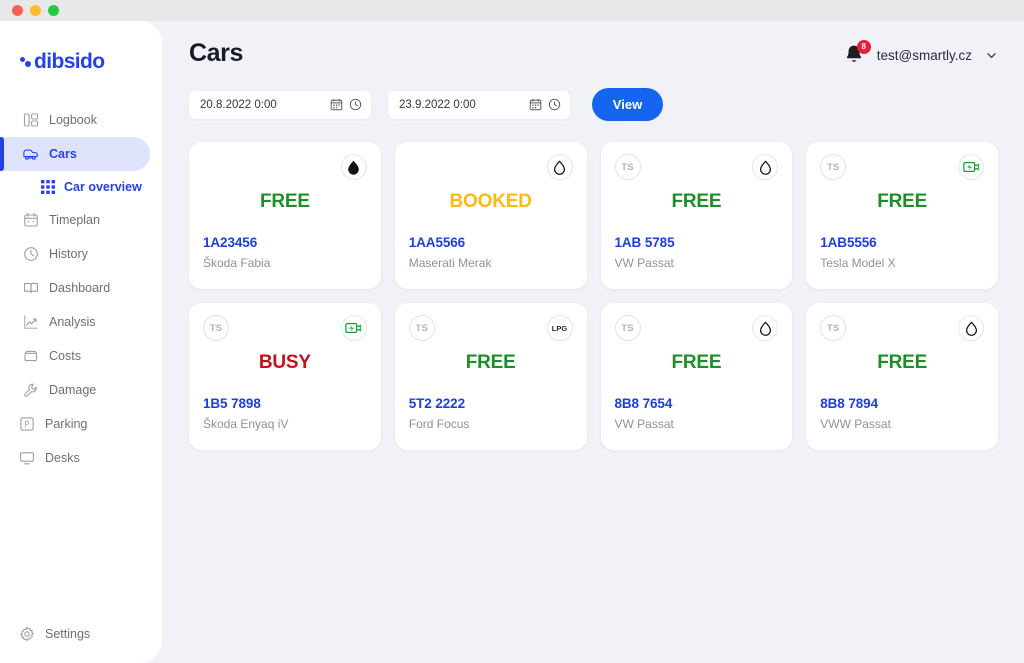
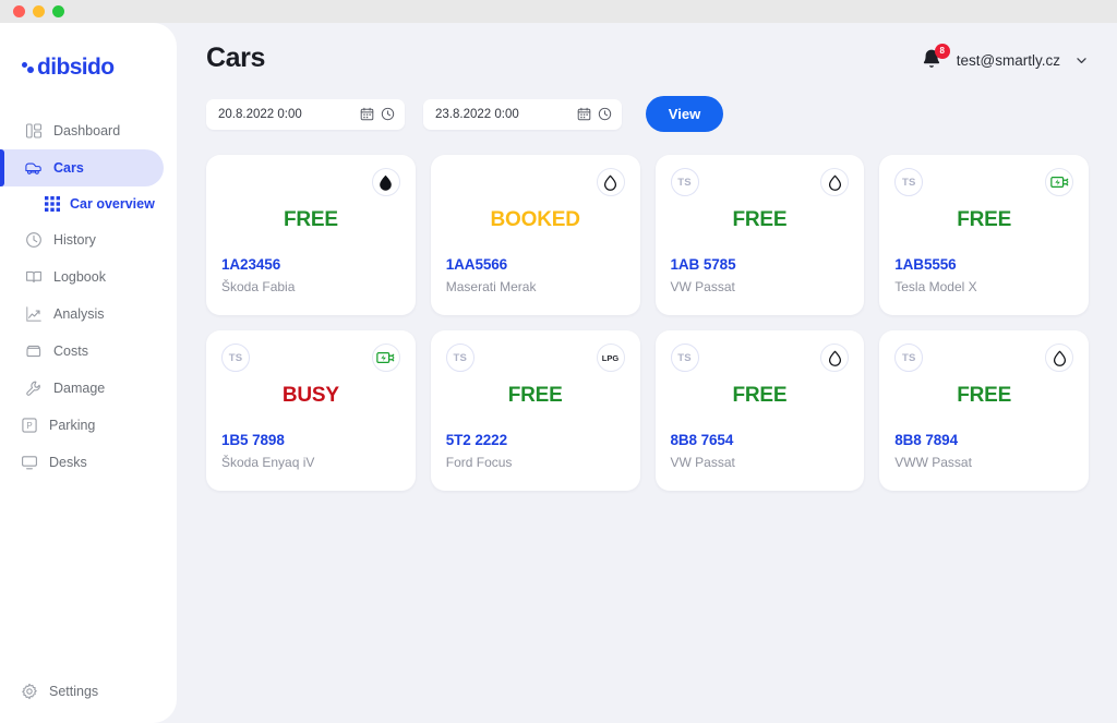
  dibsido
- Logbook
+ Dashboard
  Cars
  Car overview
- Timeplan
  History
- Dashboard
+ Logbook
  Analysis
  Costs
  Damage
  P
  Parking
  Desks
  Settings
  Cars
  8
  test@smartly.cz
  20.8.2022 0:00
- 23.9.2022 0:00
+ 23.8.2022 0:00
  View
  FREE
  1A23456
  Škoda Fabia
  BOOKED
  1AA5566
  Maserati Merak
  TS
  FREE
  1AB 5785
  VW Passat
  TS
  FREE
  1AB5556
  Tesla Model X
  TS
  BUSY
  1B5 7898
  Škoda Enyaq iV
  TS
  LPG
  FREE
  5T2 2222
  Ford Focus
  TS
  FREE
  8B8 7654
  VW Passat
  TS
  FREE
  8B8 7894
  VWW Passat
